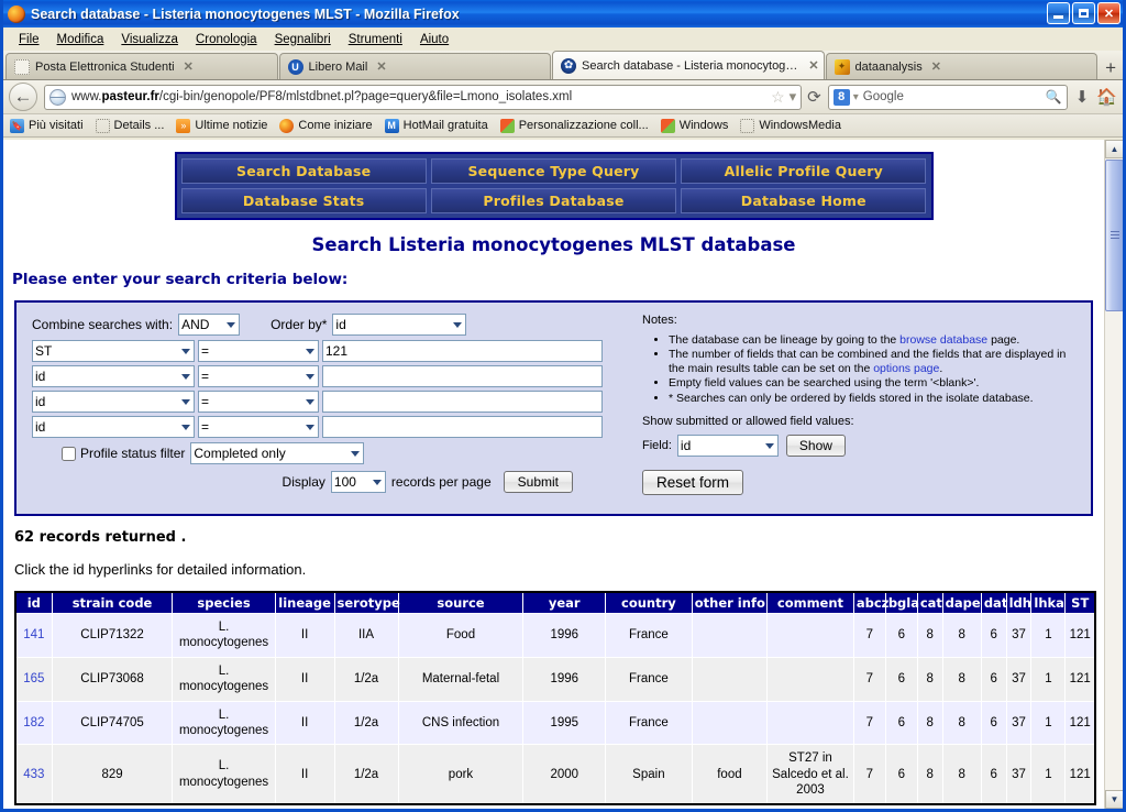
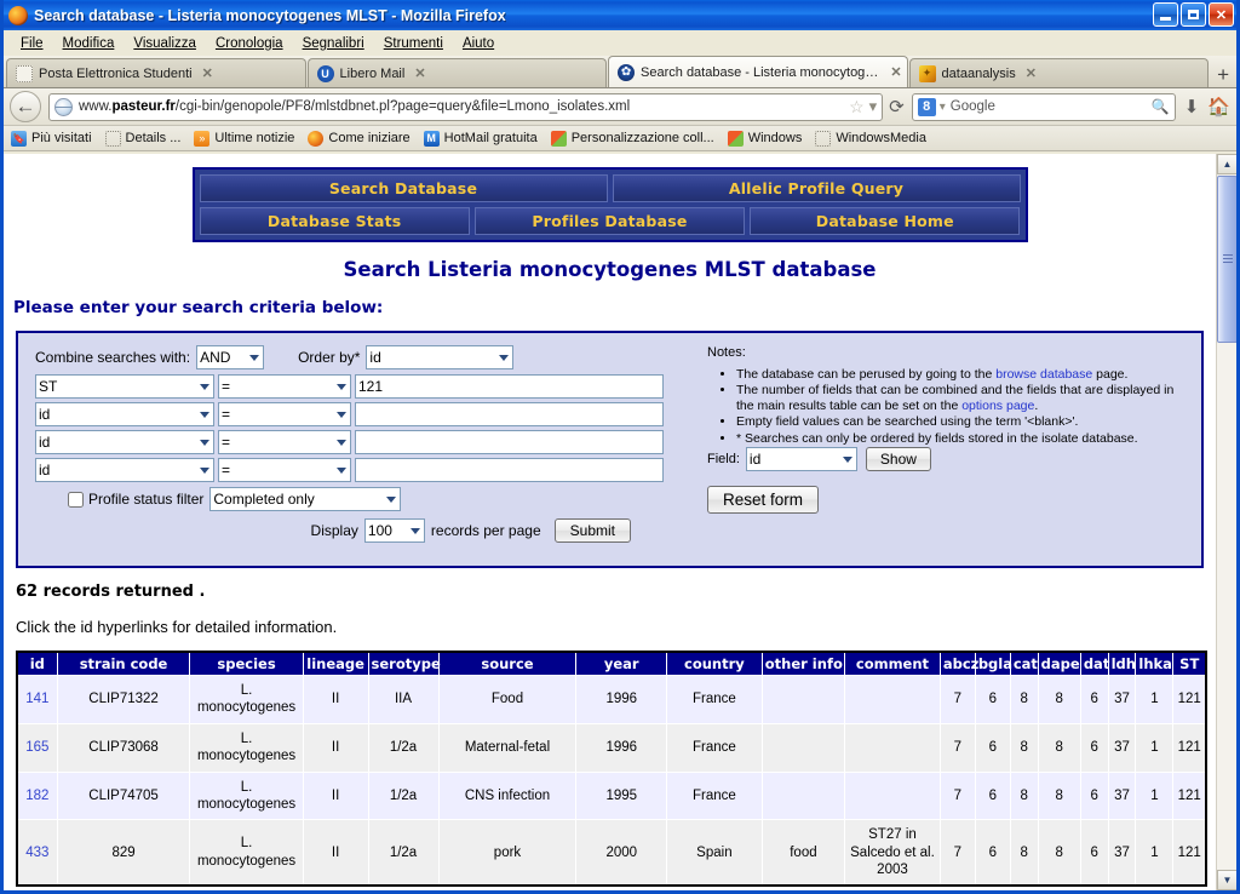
  Search database - Listeria monocytogenes MLST - Mozilla Firefox
  ✕
  File
  Modifica
  Visualizza
  Cronologia
  Segnalibri
  Strumenti
  Aiuto
  Posta Elettronica Studenti
  ✕
  Libero Mail
  ✕
  Search database - Listeria monocytogen
  ✕
  dataanalysis
  ✕
  +
  ←
  www.pasteur.fr/cgi-bin/genopole/PF8/mlstdbnet.pl?page=query&file=Lmono_isolates.xml
  ☆
  ▾
  ⟳
  8
  ▾
  Google
  🔍
  ⬇
  🏠
  Più visitati
  Details ...
  Ultime notizie
  Come iniziare
  M
  HotMail gratuita
  Personalizzazione coll...
  Windows
  WindowsMedia
  Search Database
- Sequence Type Query
  Allelic Profile Query
  Database Stats
  Profiles Database
  Database Home
  Search Listeria monocytogenes MLST database
  Please enter your search criteria below:
  Combine searches with:
  AND
  Order by*
  id
  ST
  =
  121
  id
  =
  id
  =
  id
  =
  Profile status filter
  Completed only
  Display
  100
  records per page
  Submit
  Notes:
- The database can be lineage by going to the browse database page.
+ The database can be perused by going to the browse database page.
  The number of fields that can be combined and the fields that are displayed in the main results table can be set on the options page.
  Empty field values can be searched using the term '<blank>'.
  * Searches can only be ordered by fields stored in the isolate database.
- Show submitted or allowed field values:
  Field:
  id
  Show
  Reset form
  62 records returned .
  Click the id hyperlinks for detailed information.
  id	strain code	species	lineage	serotype	source	year	country	other info	comment	abcz	bgla	cat	dape	dat	ldh	lhka	ST
  141	CLIP71322	L. monocytogenes	II	IIA	Food	1996	France			7	6	8	8	6	37	1	121
  165	CLIP73068	L. monocytogenes	II	1/2a	Maternal-fetal	1996	France			7	6	8	8	6	37	1	121
  182	CLIP74705	L. monocytogenes	II	1/2a	CNS infection	1995	France			7	6	8	8	6	37	1	121
  433	829	L. monocytogenes	II	1/2a	pork	2000	Spain	food	ST27 in Salcedo et al. 2003	7	6	8	8	6	37	1	121
  ▲
  ▼
